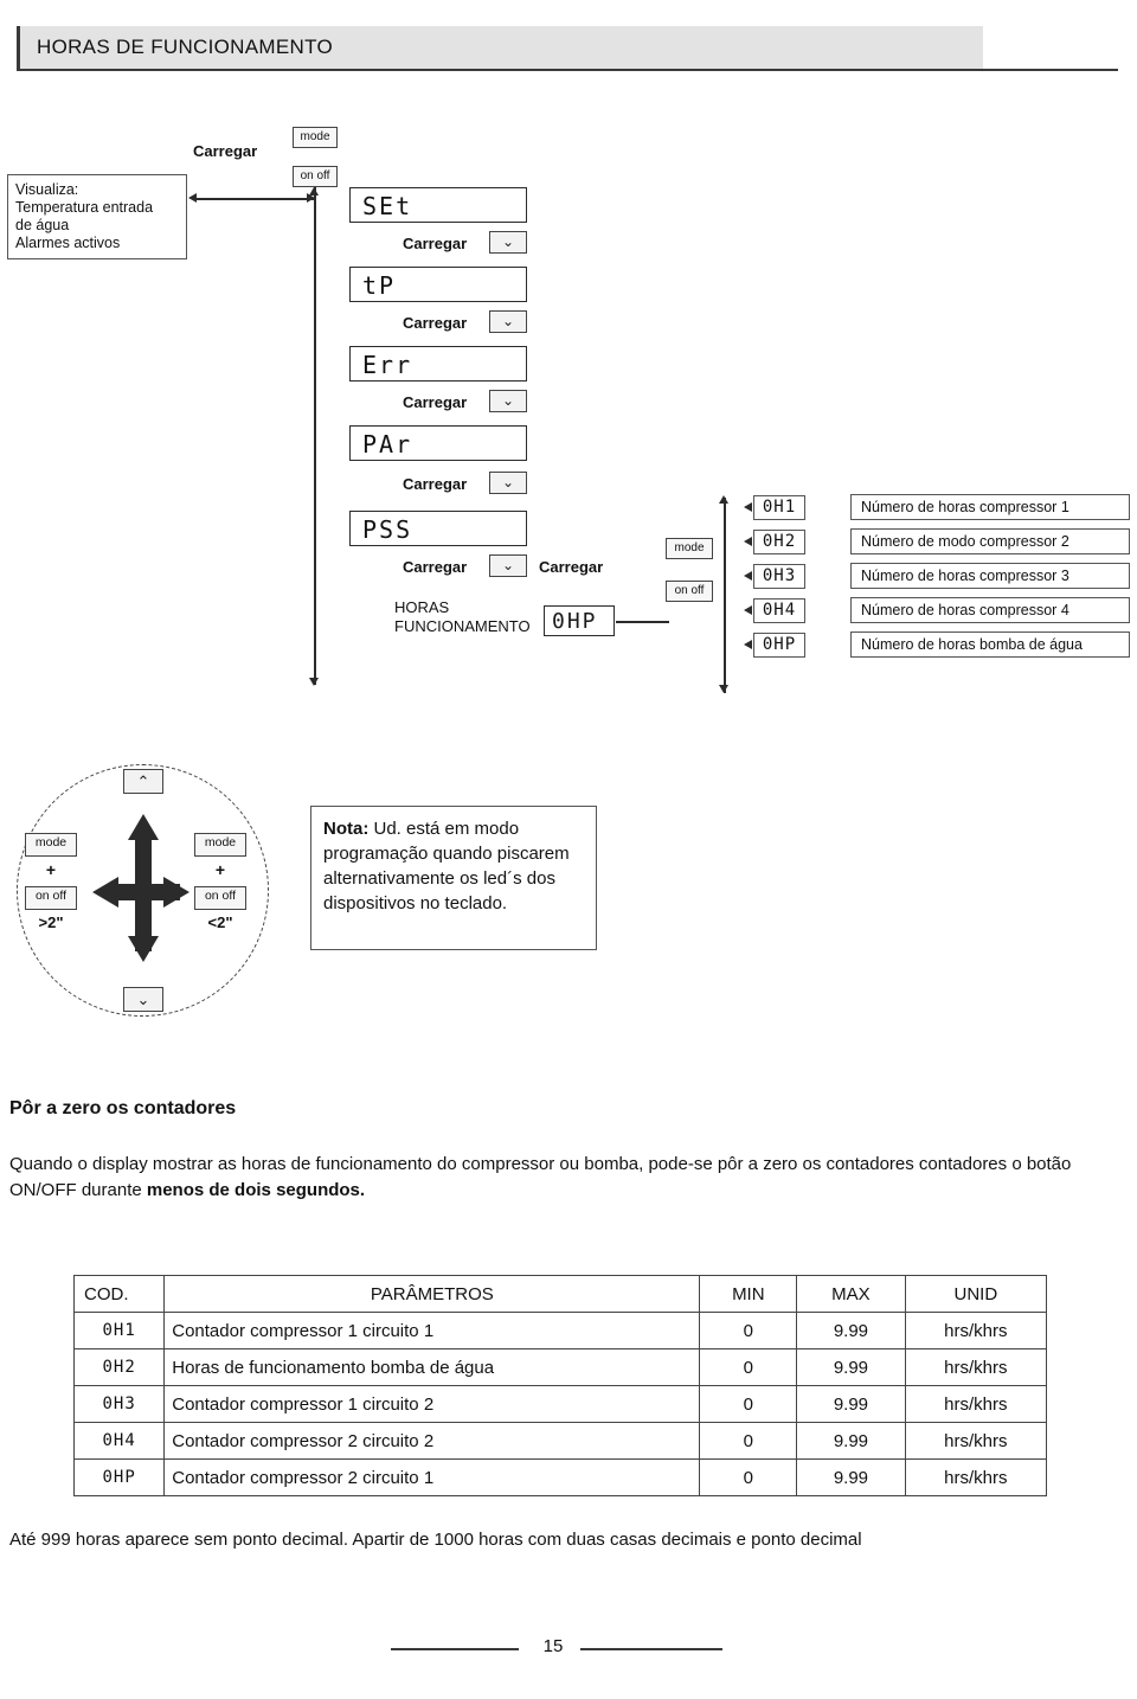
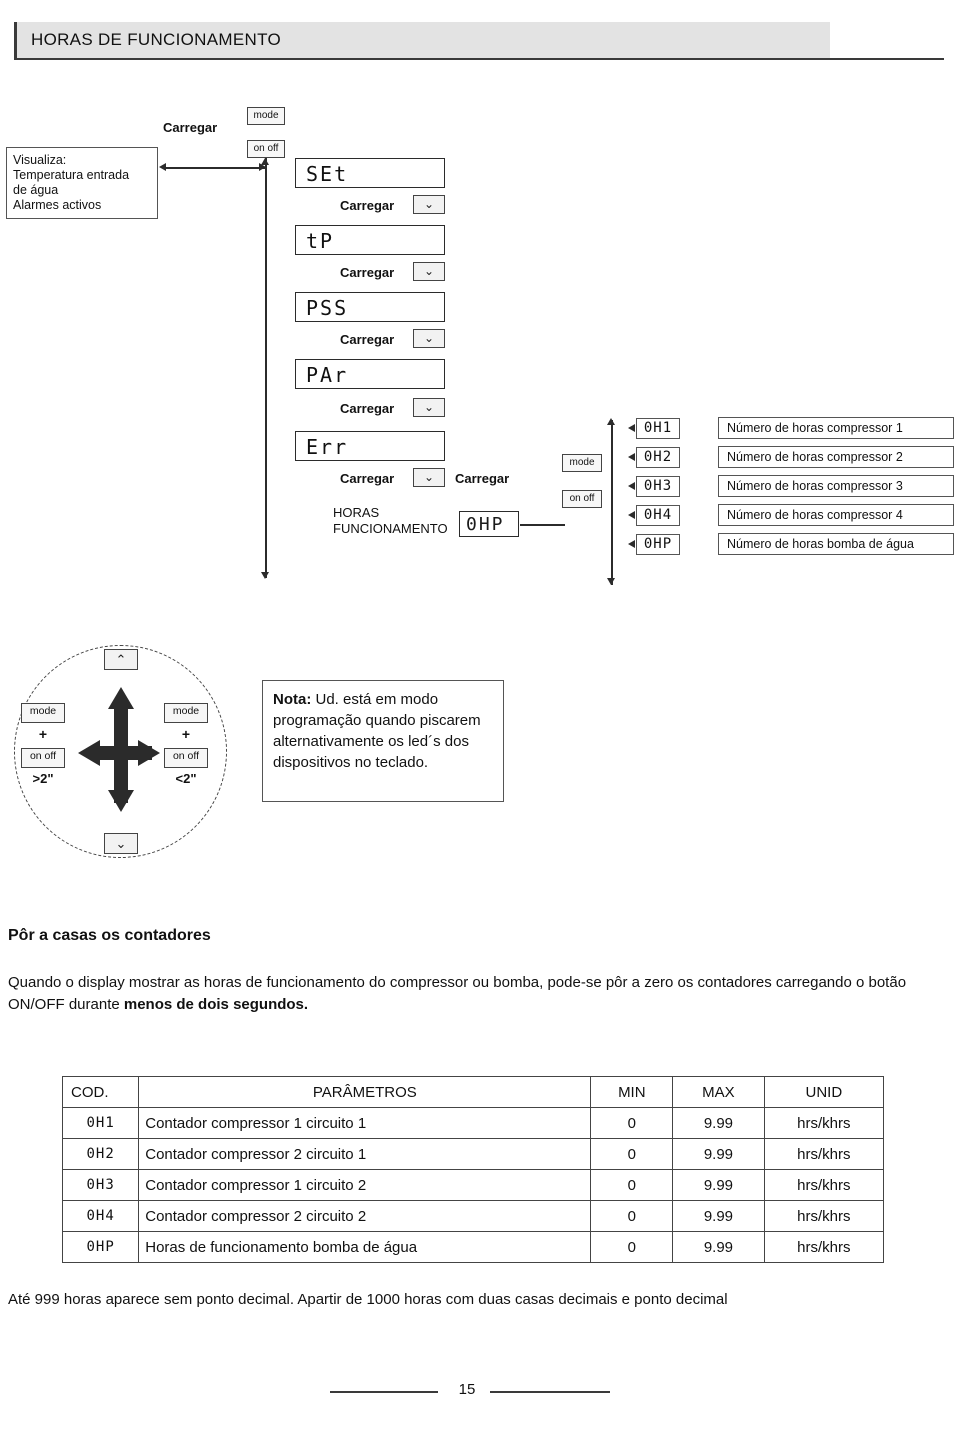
  HORAS DE FUNCIONAMENTO
  Visualiza:
  Temperatura entrada
  de água
  Alarmes activos
  Carregar
  mode
  on off
  SEt
  tP
- Err
+ PSS
  PAr
- PSS
+ Err
  Carregar
  ⌄
  Carregar
  ⌄
  Carregar
  ⌄
  Carregar
  ⌄
  Carregar
  ⌄
  HORAS
  FUNCIONAMENTO
  0HP
  Carregar
  mode
  on off
  0H1
  Número de horas compressor 1
  0H2
- Número de modo compressor 2
+ Número de horas compressor 2
  0H3
  Número de horas compressor 3
  0H4
  Número de horas compressor 4
  0HP
  Número de horas bomba de água
  ⌃
  ⌄
  mode
  +
  on off
  >2"
  mode
  +
  on off
  <2"
  Nota: Ud. está em modo programação quando piscarem alternativamente os led´s dos dispositivos no teclado.
- Pôr a zero os contadores
+ Pôr a casas os contadores
- Quando o display mostrar as horas de funcionamento do compressor ou bomba, pode-se pôr a zero os contadores contadores o botão ON/OFF durante menos de dois segundos.
+ Quando o display mostrar as horas de funcionamento do compressor ou bomba, pode-se pôr a zero os contadores carregando o botão ON/OFF durante menos de dois segundos.
  COD.	PARÂMETROS	MIN	MAX	UNID
  0H1	Contador compressor 1 circuito 1	0	9.99	hrs/khrs
- 0H2	Horas de funcionamento bomba de água	0	9.99	hrs/khrs
+ 0H2	Contador compressor 2 circuito 1	0	9.99	hrs/khrs
  0H3	Contador compressor 1 circuito 2	0	9.99	hrs/khrs
  0H4	Contador compressor 2 circuito 2	0	9.99	hrs/khrs
- 0HP	Contador compressor 2 circuito 1	0	9.99	hrs/khrs
+ 0HP	Horas de funcionamento bomba de água	0	9.99	hrs/khrs
  Até 999 horas aparece sem ponto decimal. Apartir de 1000 horas com duas casas decimais e ponto decimal
  15
